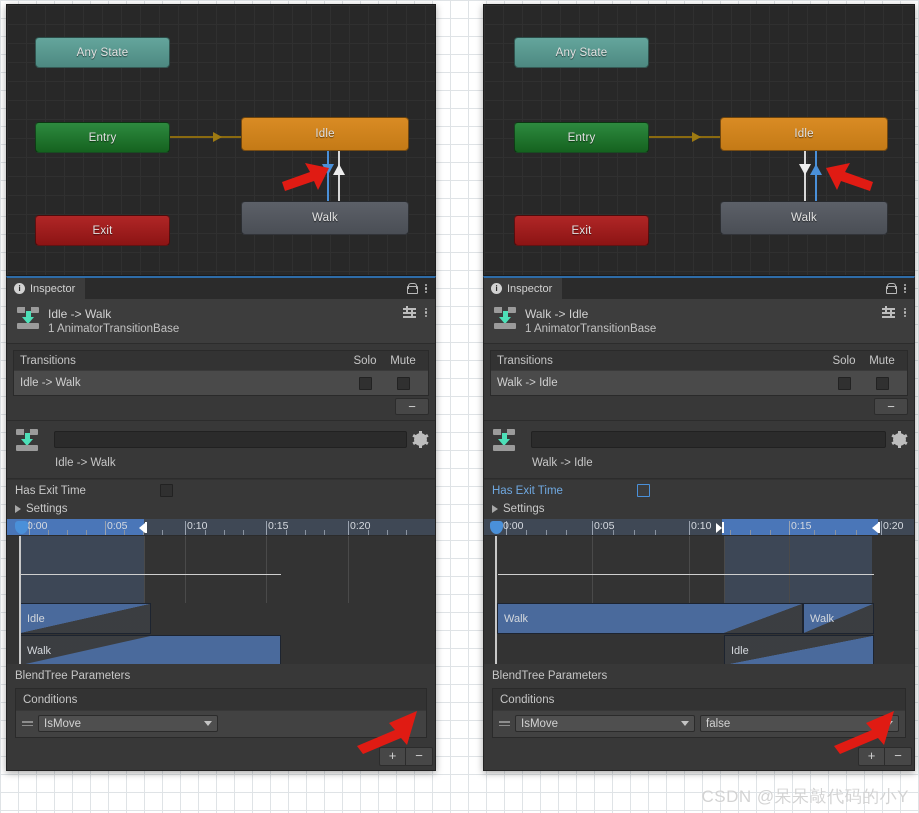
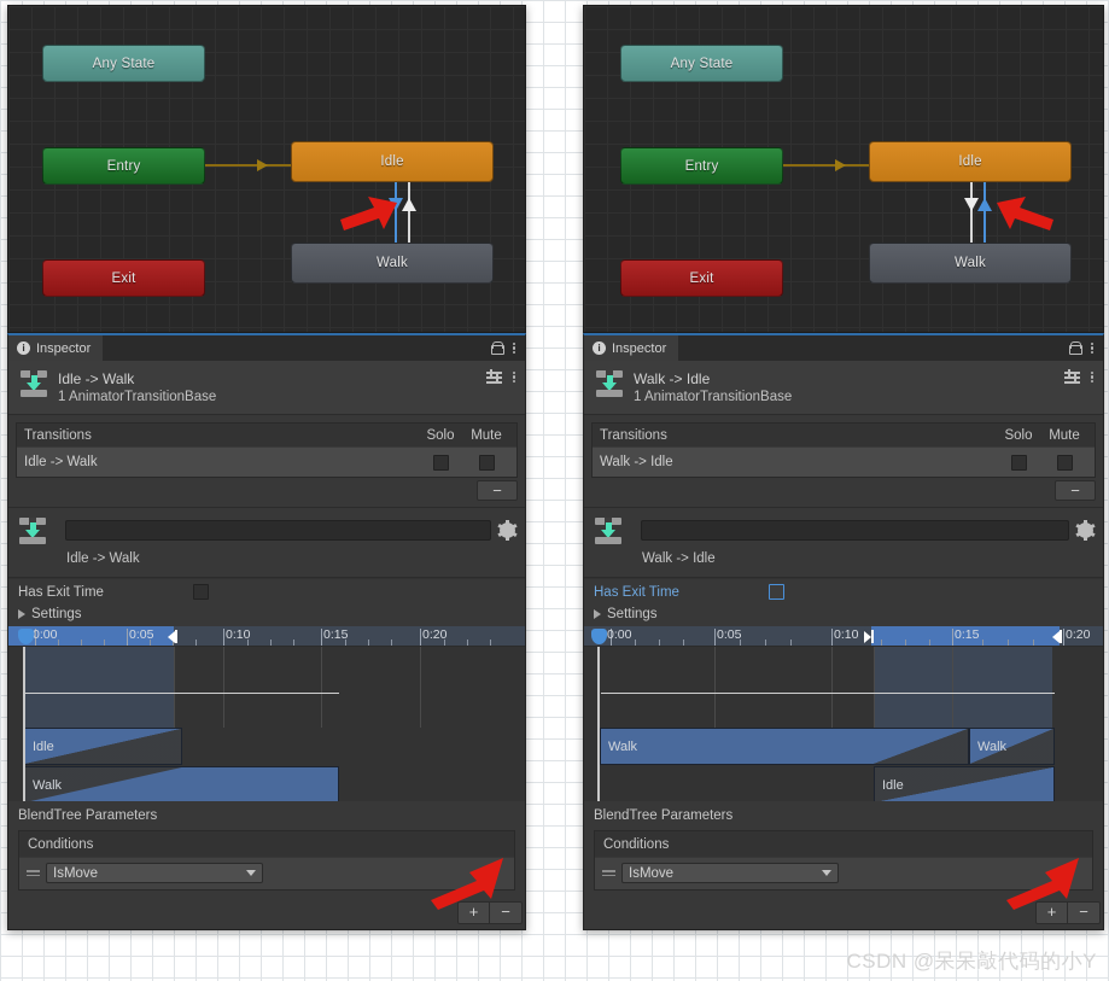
  Any State
  Entry
  Exit
  Idle
  Walk
  i
  Inspector
  Idle -> Walk
  1 AnimatorTransitionBase
  Transitions
  Solo
  Mute
  Idle -> Walk
  −
  Idle -> Walk
  Has Exit Time
  Settings
  0:00
  0:05
  0:10
  0:15
  0:20
  Idle
  Walk
  BlendTree Parameters
  Conditions
  IsMove
  +
  −
  Any State
  Entry
  Exit
  Idle
  Walk
  i
  Inspector
  Walk -> Idle
  1 AnimatorTransitionBase
  Transitions
  Solo
  Mute
  Walk -> Idle
  −
  Walk -> Idle
  Has Exit Time
  Settings
  0:00
  0:05
  0:10
  0:15
  0:20
  Walk
  Walk
  Idle
  BlendTree Parameters
  Conditions
  IsMove
- false
  +
  −
  CSDN @呆呆敲代码的小Y
